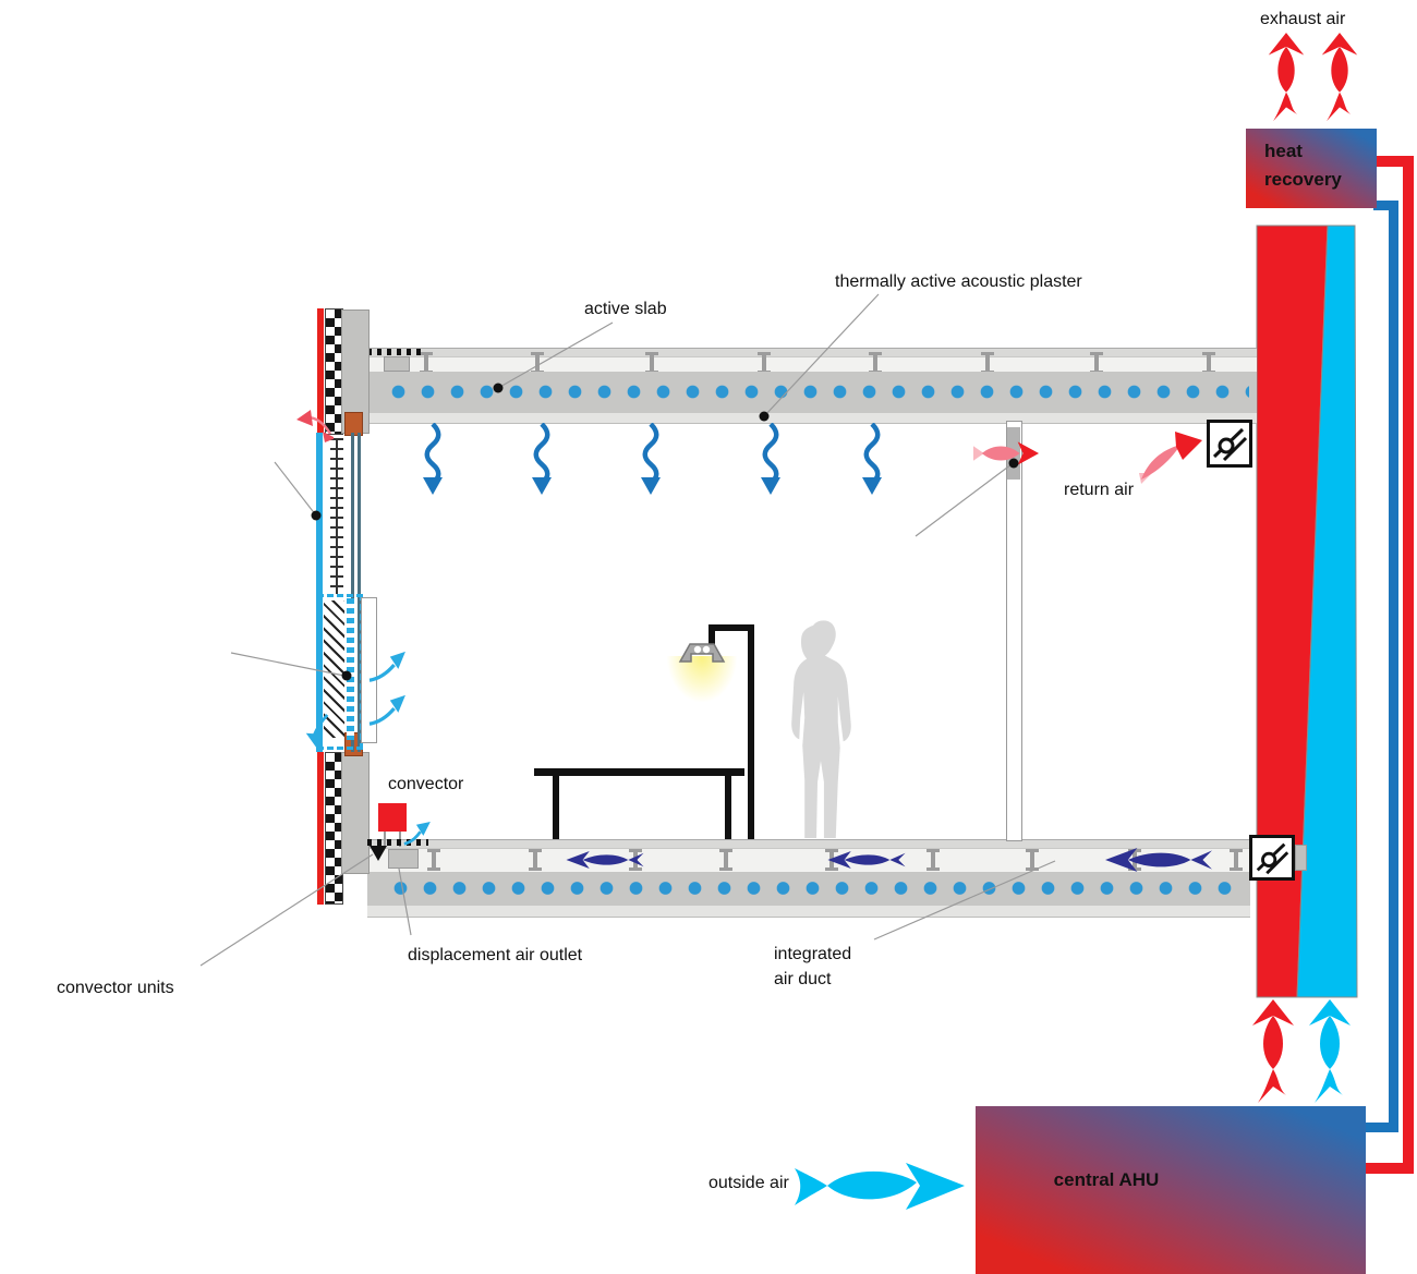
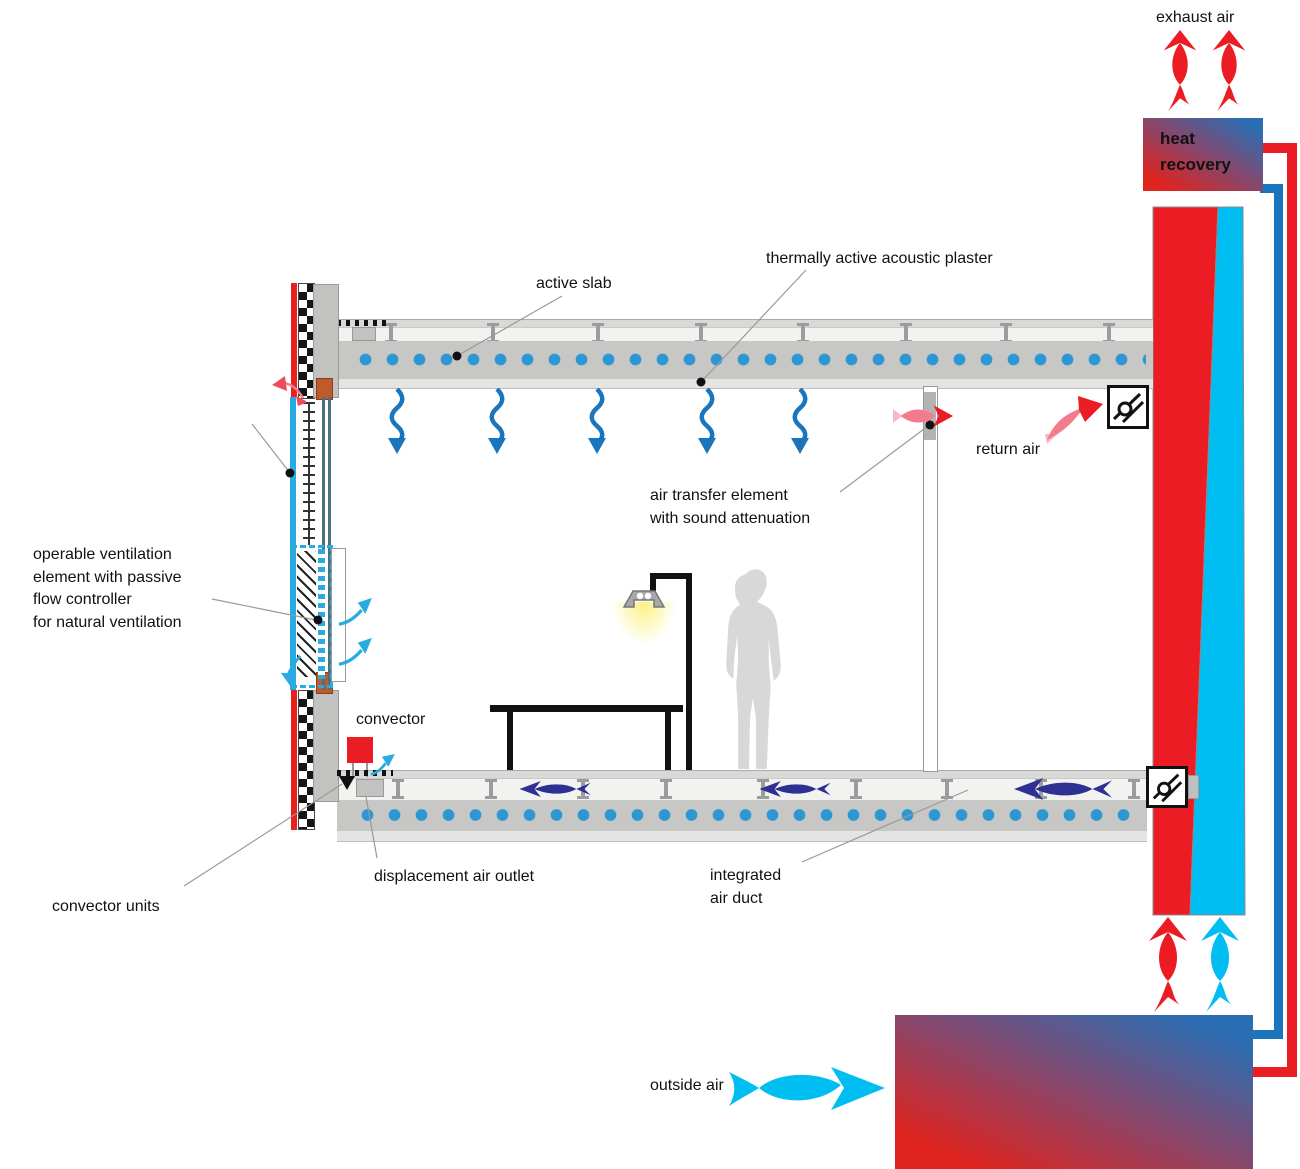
  heat
  recovery
- central AHU
  exhaust air
  outside air
  active slab
  thermally active acoustic plaster
  return air
+ air transfer element
+ with sound attenuation
+ operable ventilation
+ element with passive
+ flow controller
+ for natural ventilation
  convector
  convector units
  displacement air outlet
  integrated
  air duct
